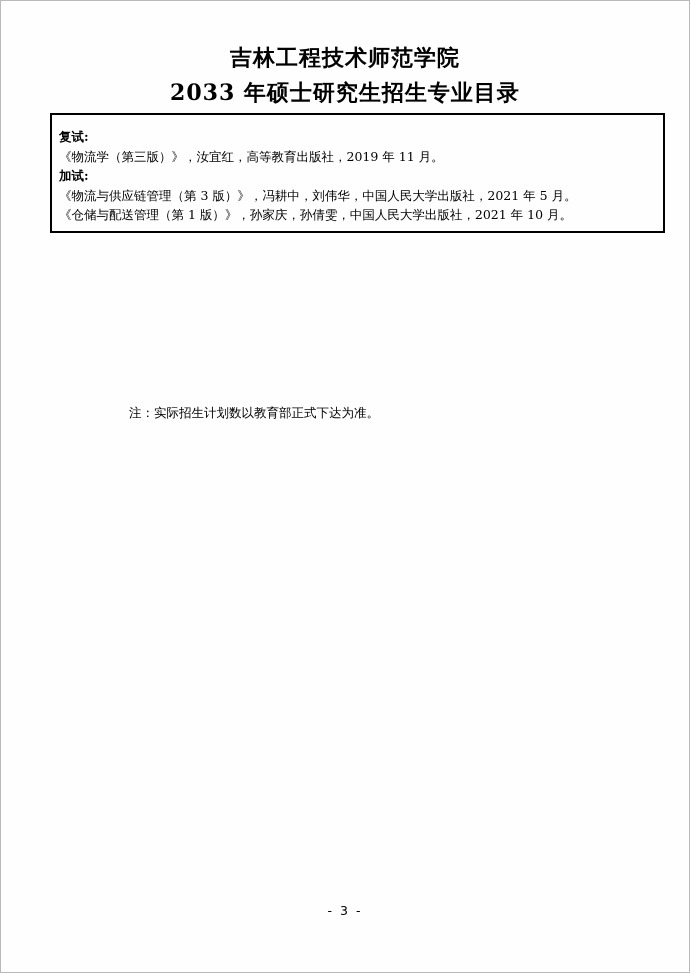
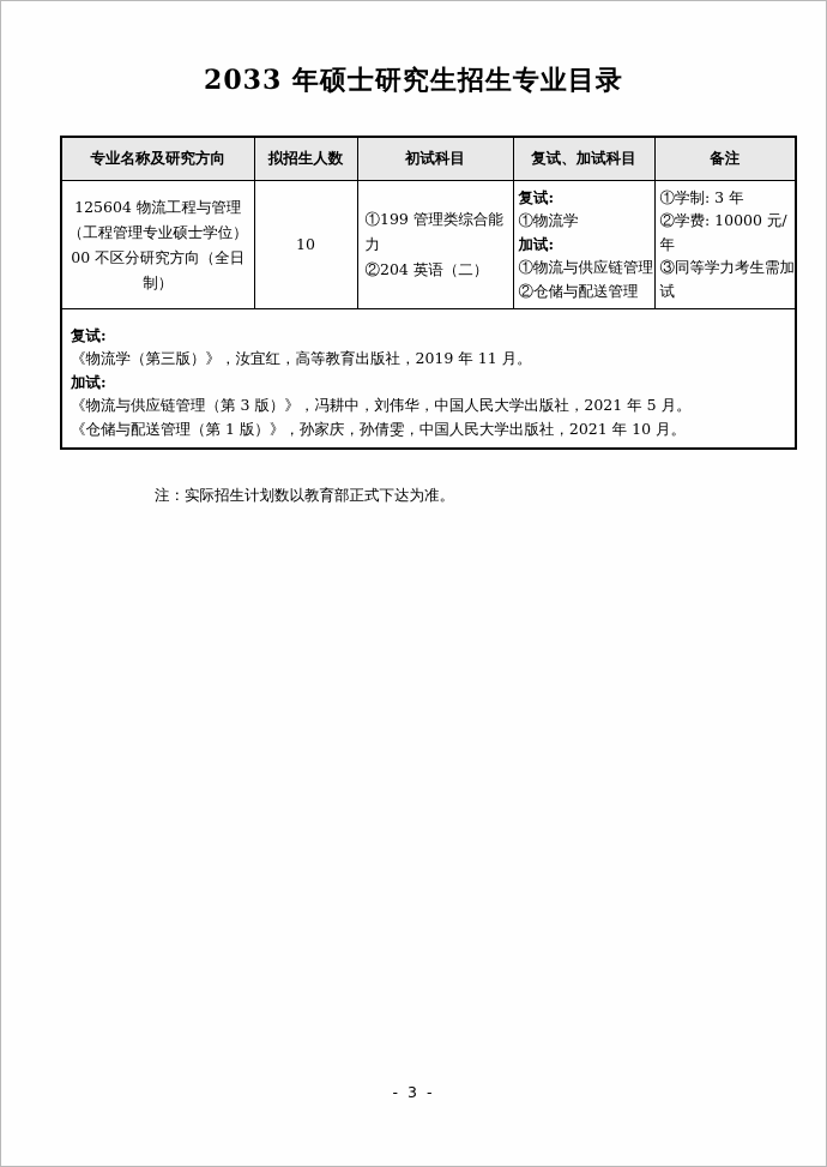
- 吉林工程技术师范学院
  2033 年硕士研究生招生专业目录
+ 专业名称及研究方向	拟招生人数	初试科目	复试、加试科目	备注
+ 125604 物流工程与管理 （工程管理专业硕士学位） 00 不区分研究方向（全日制）	10	①199 管理类综合能力 ②204 英语（二）	复试: ①物流学 加试: ①物流与供应链管理 ②仓储与配送管理	①学制: 3 年 ②学费: 10000 元/年 ③同等学力考生需加试
  复试: 《物流学（第三版）》，汝宜红，高等教育出版社，2019 年 11 月。 加试: 《物流与供应链管理（第 3 版）》，冯耕中，刘伟华，中国人民大学出版社，2021 年 5 月。 《仓储与配送管理（第 1 版）》，孙家庆，孙倩雯，中国人民大学出版社，2021 年 10 月。
  注：实际招生计划数以教育部正式下达为准。
  - 3 -
